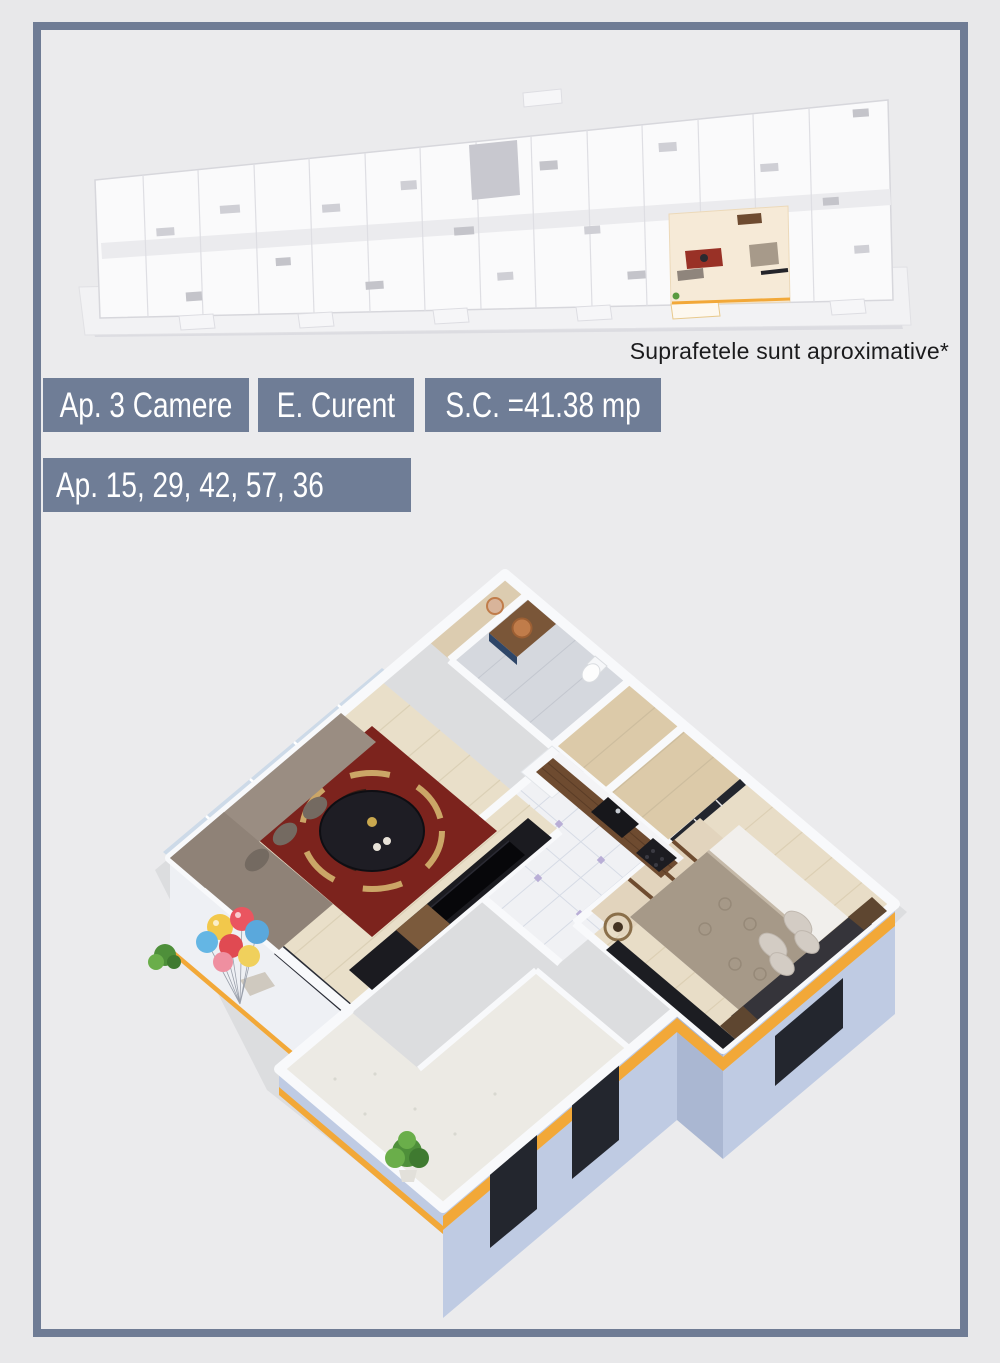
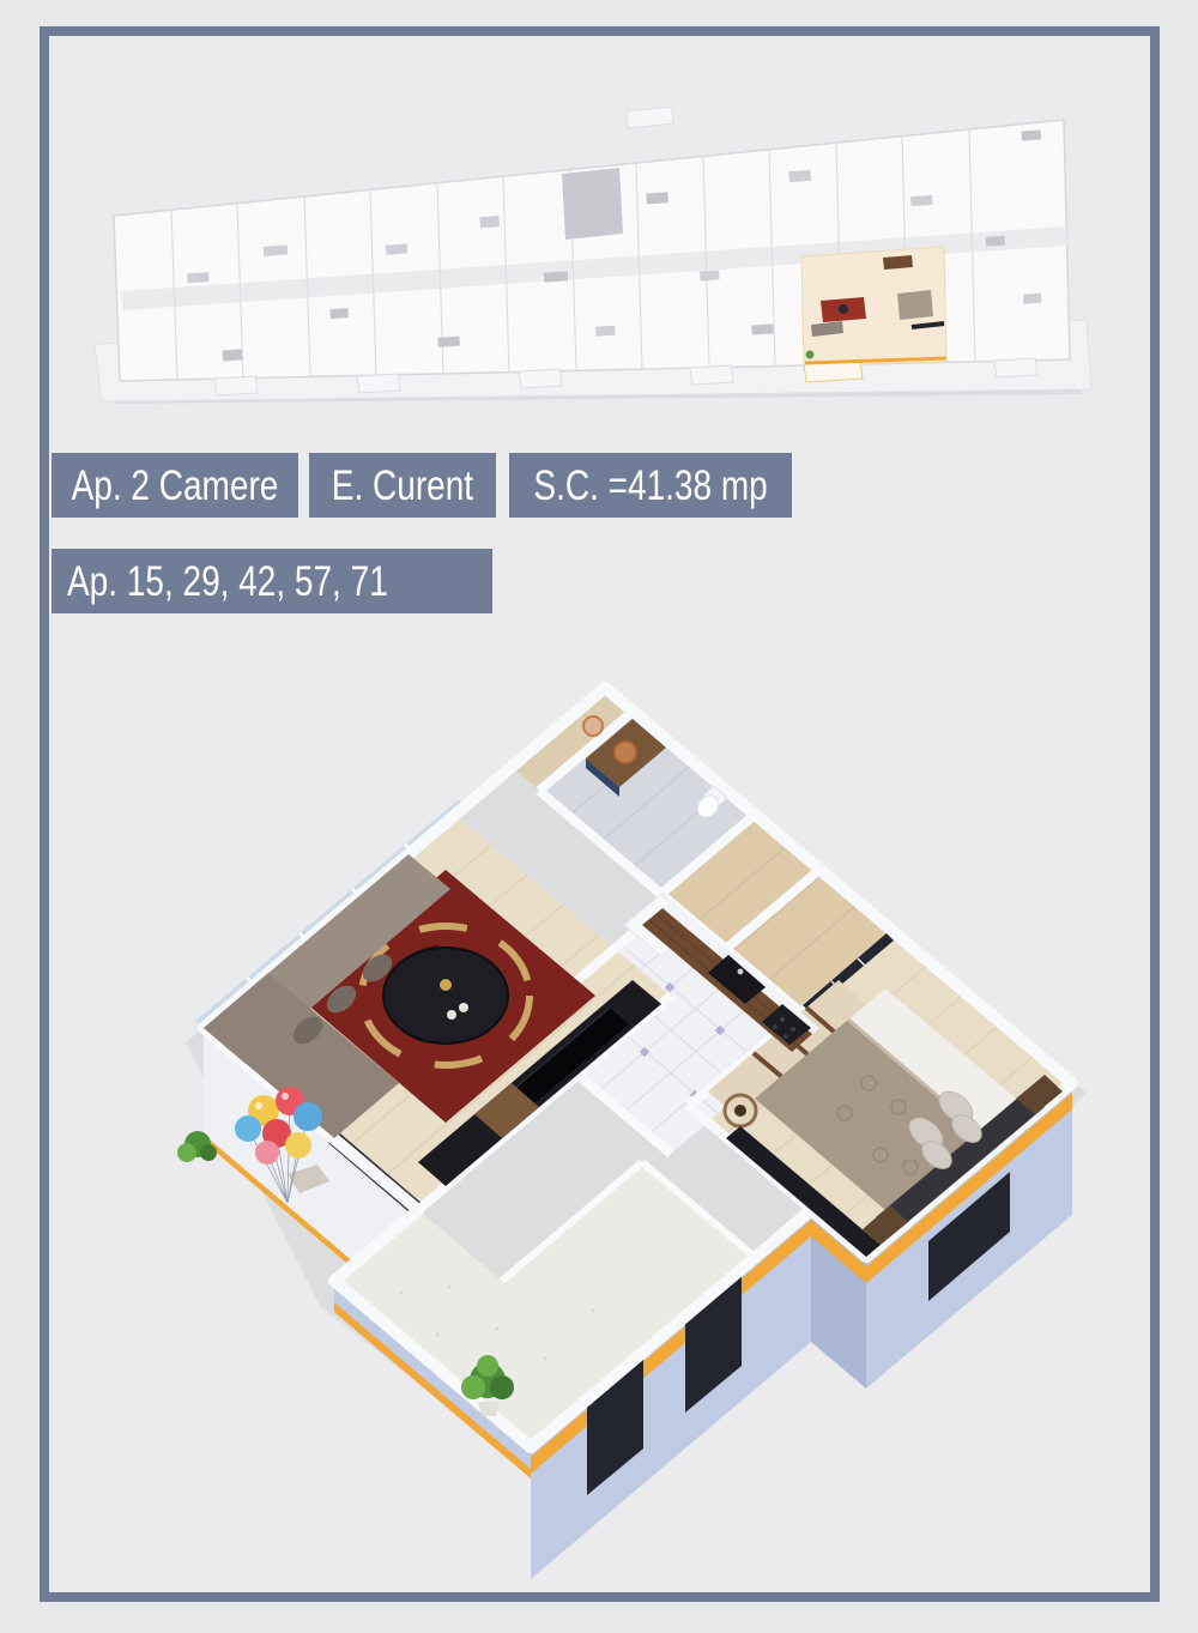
- Suprafetele sunt aproximative*
- Ap. 3 Camere
+ Ap. 2 Camere
  E. Curent
  S.C. =41.38 mp
- Ap. 15, 29, 42, 57, 36
+ Ap. 15, 29, 42, 57, 71
